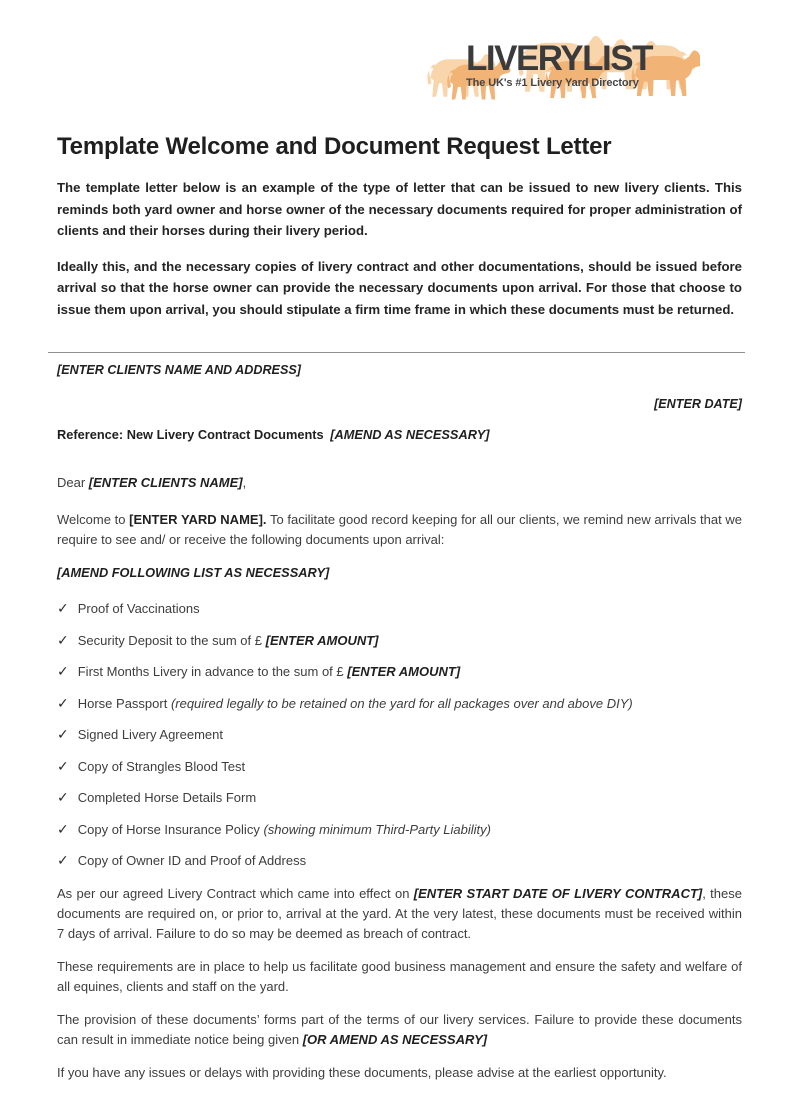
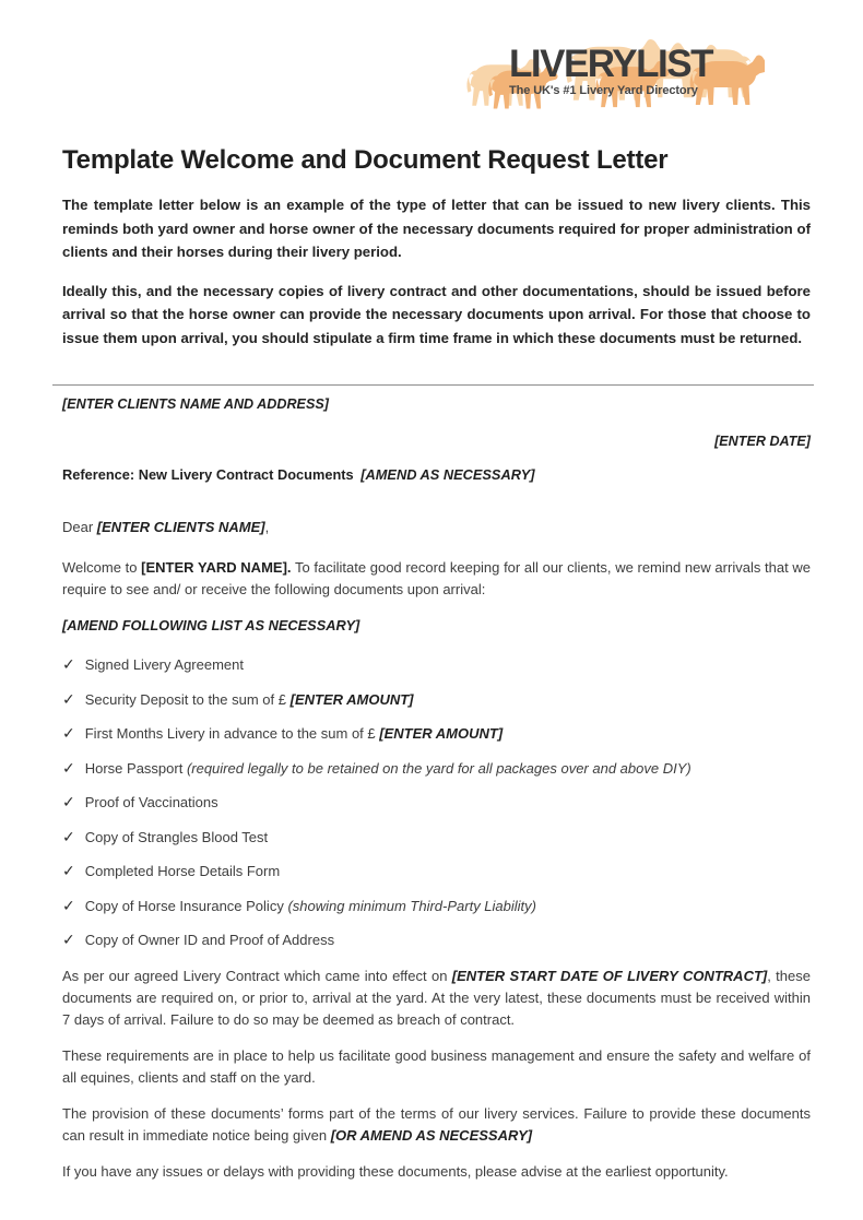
  LIVERYLIST
  The UK's #1 Livery Yard Directory
  Template Welcome and Document Request Letter
  The template letter below is an example of the type of letter that can be issued to new livery clients. This reminds both yard owner and horse owner of the necessary documents required for proper administration of clients and their horses during their livery period.
  Ideally this, and the necessary copies of livery contract and other documentations, should be issued before arrival so that the horse owner can provide the necessary documents upon arrival. For those that choose to issue them upon arrival, you should stipulate a firm time frame in which these documents must be returned.
  [ENTER CLIENTS NAME AND ADDRESS]
  [ENTER DATE]
  Reference: New Livery Contract Documents [AMEND AS NECESSARY]
  Dear [ENTER CLIENTS NAME],
  Welcome to [ENTER YARD NAME]. To facilitate good record keeping for all our clients, we remind new arrivals that we require to see and/ or receive the following documents upon arrival:
  [AMEND FOLLOWING LIST AS NECESSARY]
  ✓
- Proof of Vaccinations
+ Signed Livery Agreement
  ✓
  Security Deposit to the sum of £ [ENTER AMOUNT]
  ✓
  First Months Livery in advance to the sum of £ [ENTER AMOUNT]
  ✓
  Horse Passport (required legally to be retained on the yard for all packages over and above DIY)
  ✓
- Signed Livery Agreement
+ Proof of Vaccinations
  ✓
  Copy of Strangles Blood Test
  ✓
  Completed Horse Details Form
  ✓
  Copy of Horse Insurance Policy (showing minimum Third-Party Liability)
  ✓
  Copy of Owner ID and Proof of Address
  As per our agreed Livery Contract which came into effect on [ENTER START DATE OF LIVERY CONTRACT], these documents are required on, or prior to, arrival at the yard. At the very latest, these documents must be received within 7 days of arrival. Failure to do so may be deemed as breach of contract.
  These requirements are in place to help us facilitate good business management and ensure the safety and welfare of all equines, clients and staff on the yard.
  The provision of these documents’ forms part of the terms of our livery services. Failure to provide these documents can result in immediate notice being given [OR AMEND AS NECESSARY]
  If you have any issues or delays with providing these documents, please advise at the earliest opportunity.
